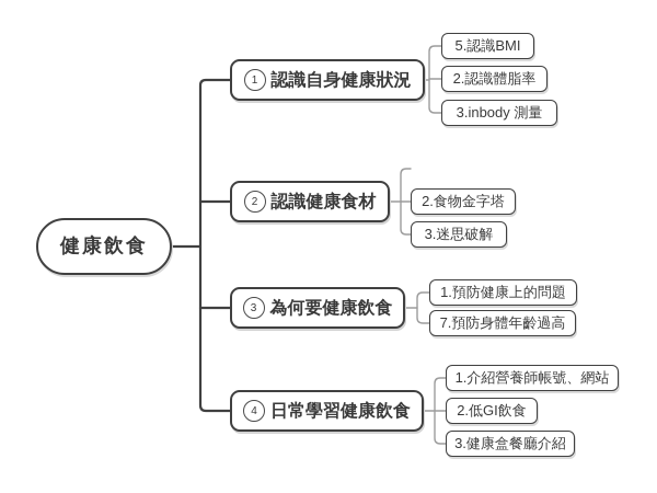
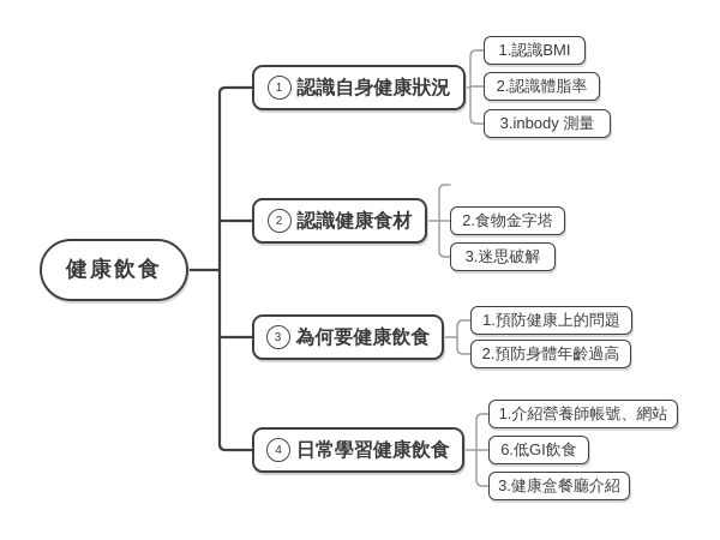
  健康飲食
  1
  認識自身健康狀況
- 5.認識BMI
+ 1.認識BMI
  2.認識體脂率
  3.inbody 測量
  2
  認識健康食材
  2.食物金字塔
  3.迷思破解
  3
  為何要健康飲食
  1.預防健康上的問題
- 7.預防身體年齡過高
+ 2.預防身體年齡過高
  4
  日常學習健康飲食
  1.介紹營養師帳號、網站
- 2.低GI飲食
+ 6.低GI飲食
  3.健康盒餐廳介紹
